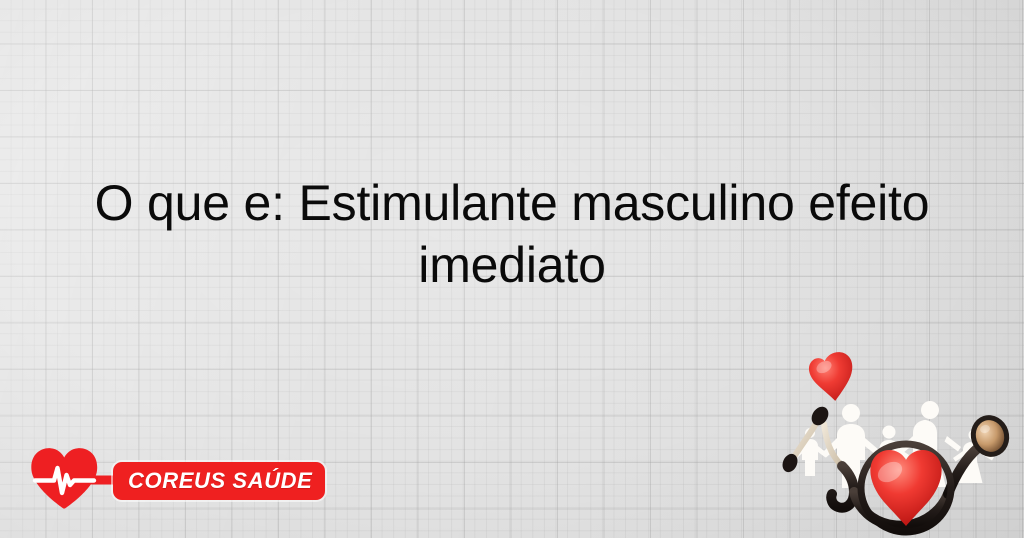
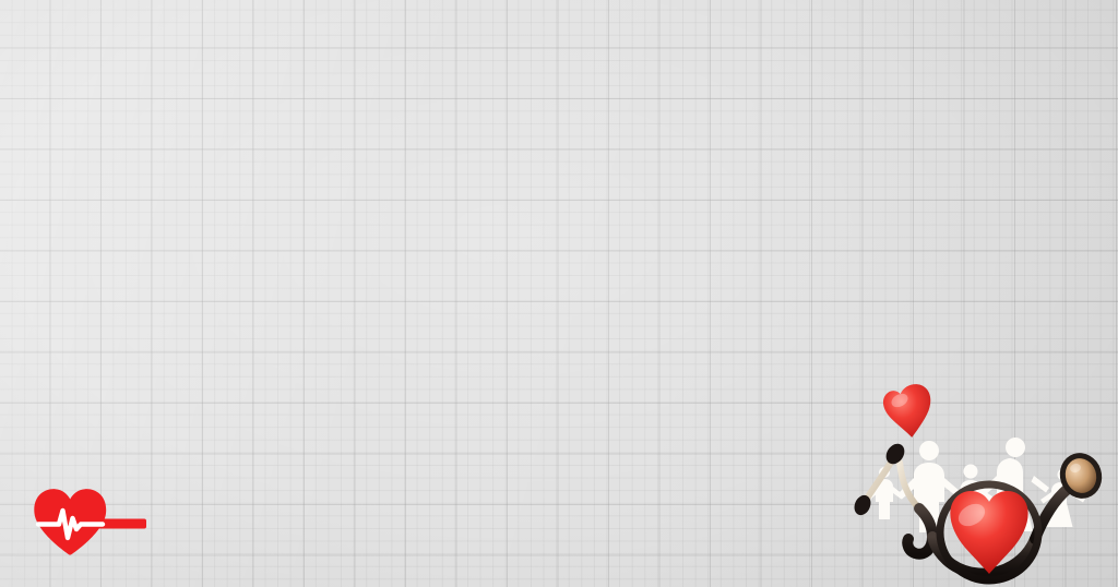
- O que e: Estimulante masculino efeito imediato
- COREUS SAÚDE
